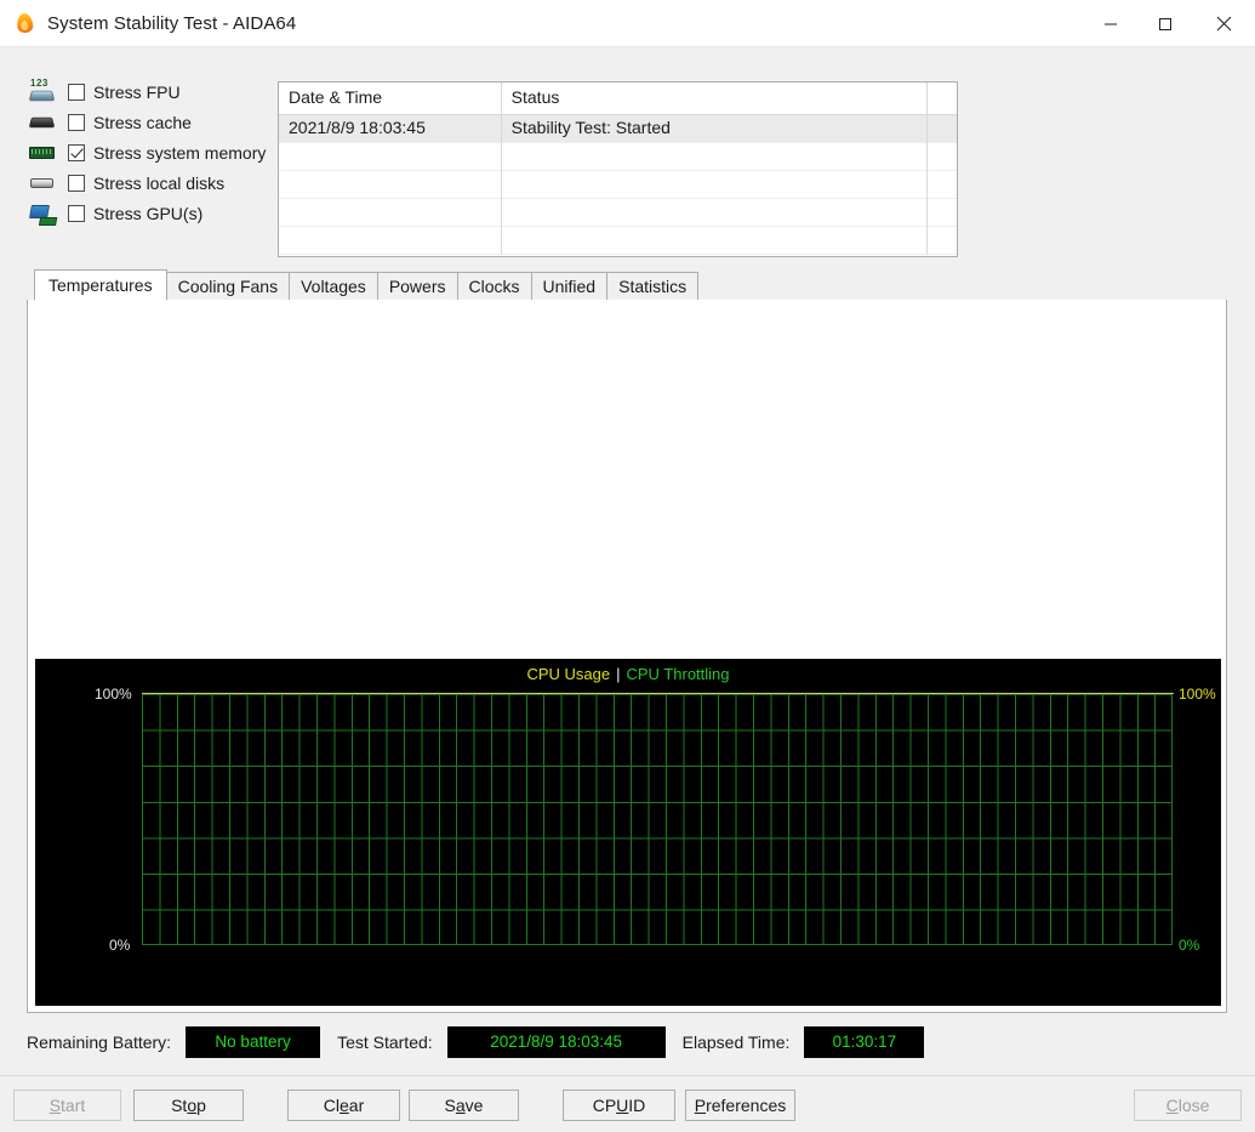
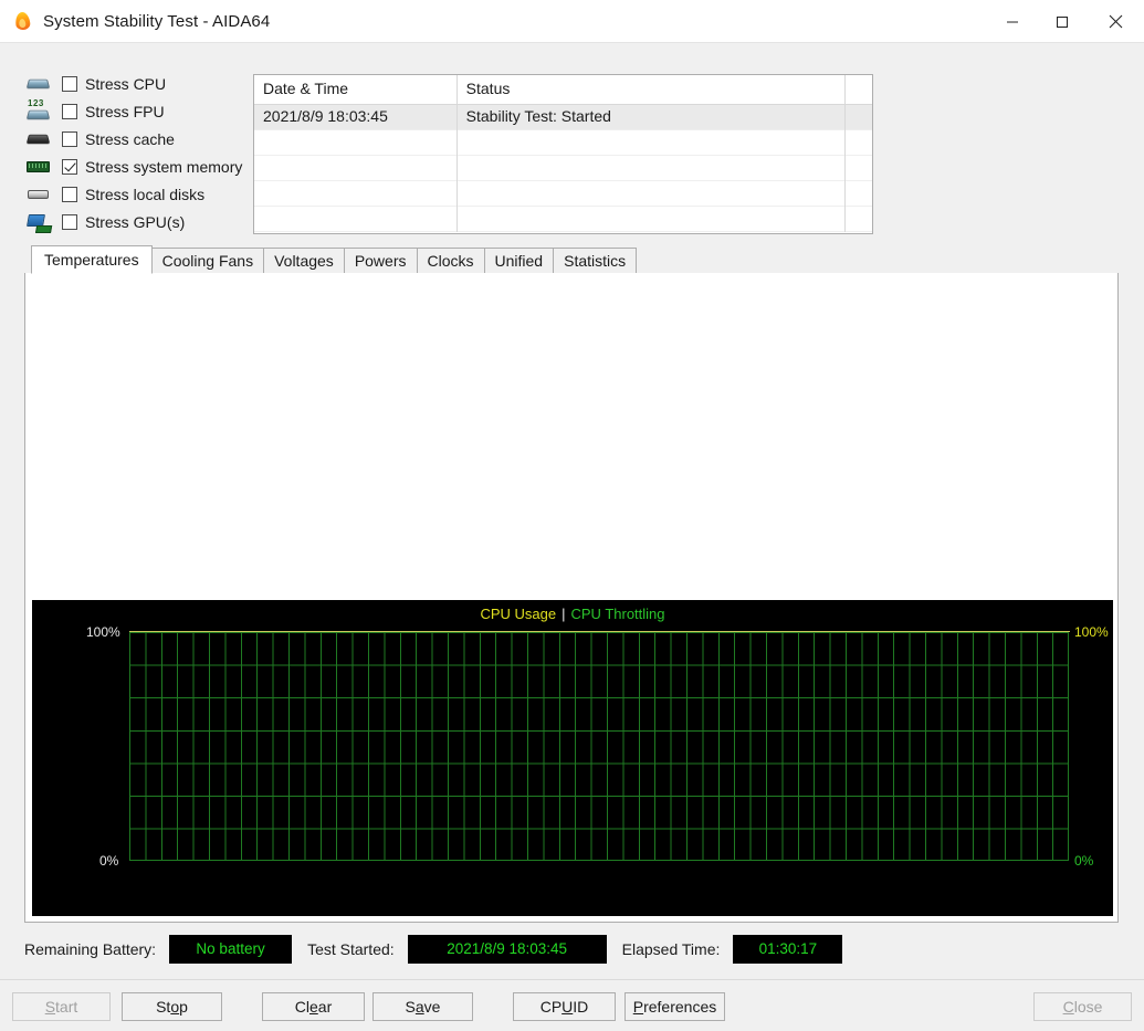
  System Stability Test - AIDA64
+ Stress CPU
  123
  Stress FPU
  Stress cache
  Stress system memory
  Stress local disks
  Stress GPU(s)
  Date & Time
  Status
  2021/8/9 18:03:45
  Stability Test: Started
  Temperatures
  Cooling Fans
  Voltages
  Powers
  Clocks
  Unified
  Statistics
  CPU Usage | CPU Throttling
  100%
  0%
  100%
  0%
  Remaining Battery:
  No battery
  Test Started:
  2021/8/9 18:03:45
  Elapsed Time:
  01:30:17
  Start
  Stop
  Clear
  Save
  CPUID
  Preferences
  Close
